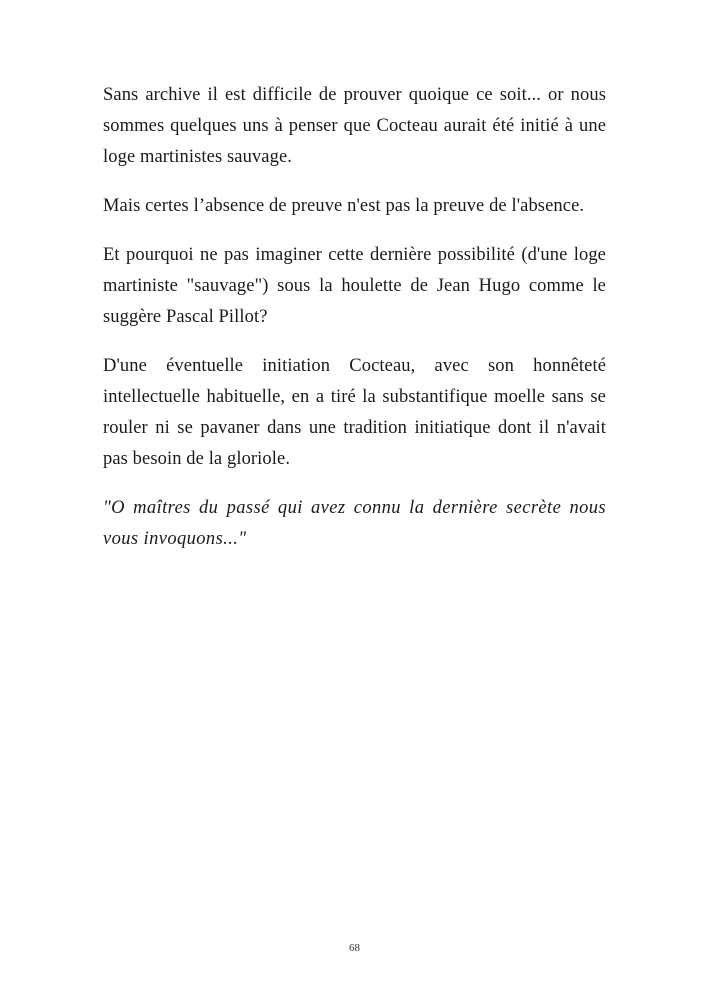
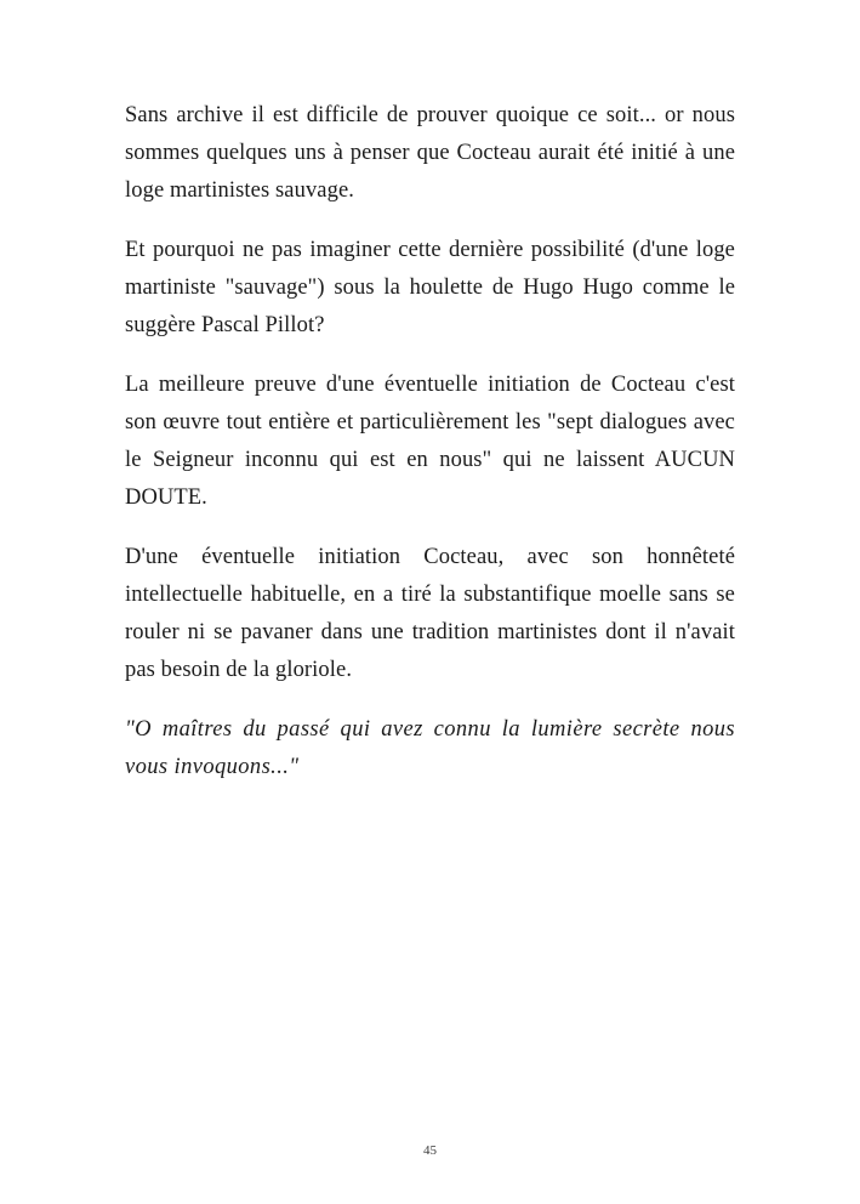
  Sans archive il est difficile de prouver quoique ce soit... or nous sommes quelques uns à penser que Cocteau aurait été initié à une loge martinistes sauvage.
- Mais certes l’absence de preuve n'est pas la preuve de l'absence.
- Et pourquoi ne pas imaginer cette dernière possibilité (d'une loge martiniste "sauvage") sous la houlette de Jean Hugo comme le suggère Pascal Pillot?
+ Et pourquoi ne pas imaginer cette dernière possibilité (d'une loge martiniste "sauvage") sous la houlette de Hugo Hugo comme le suggère Pascal Pillot?
+ La meilleure preuve d'une éventuelle initiation de Cocteau c'est son œuvre tout entière et particulièrement les "sept dialogues avec le Seigneur inconnu qui est en nous" qui ne laissent AUCUN DOUTE.
- D'une éventuelle initiation Cocteau, avec son honnêteté intellectuelle habituelle, en a tiré la substantifique moelle sans se rouler ni se pavaner dans une tradition initiatique dont il n'avait pas besoin de la gloriole.
+ D'une éventuelle initiation Cocteau, avec son honnêteté intellectuelle habituelle, en a tiré la substantifique moelle sans se rouler ni se pavaner dans une tradition martinistes dont il n'avait pas besoin de la gloriole.
- "O maîtres du passé qui avez connu la dernière secrète nous vous invoquons..."
+ "O maîtres du passé qui avez connu la lumière secrète nous vous invoquons..."
- 68
+ 45
